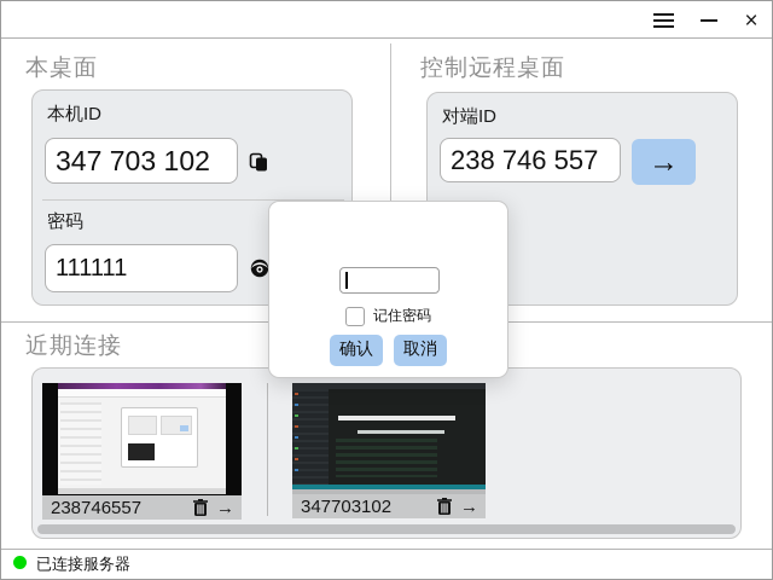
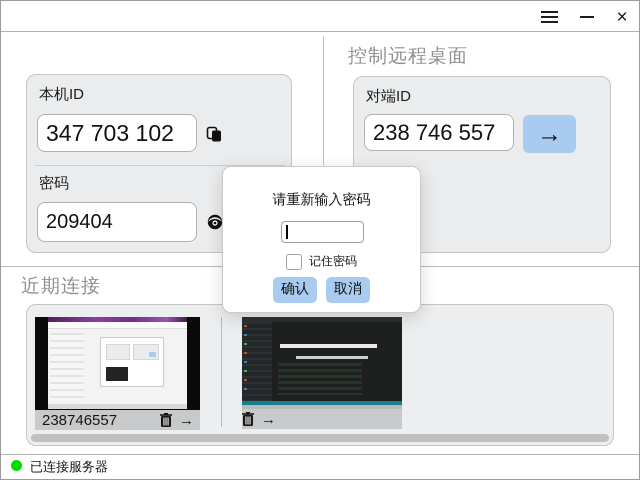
  ×
- 本桌面
  本机ID
  347 703 102
  密码
- 111111
+ 209404
  控制远程桌面
  对端ID
  238 746 557
  →
  近期连接
  238746557
  →
- 347703102
  →
  已连接服务器
+ 请重新输入密码
  记住密码
  确认
  取消
